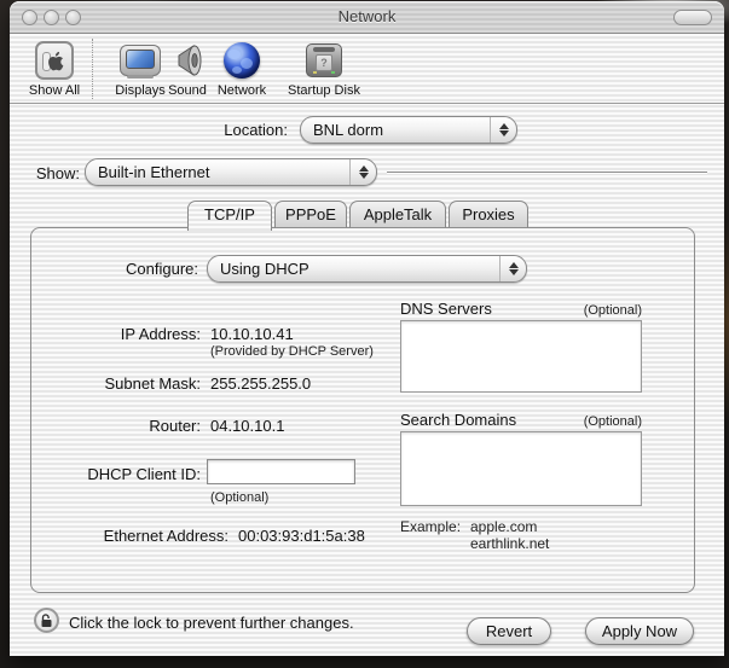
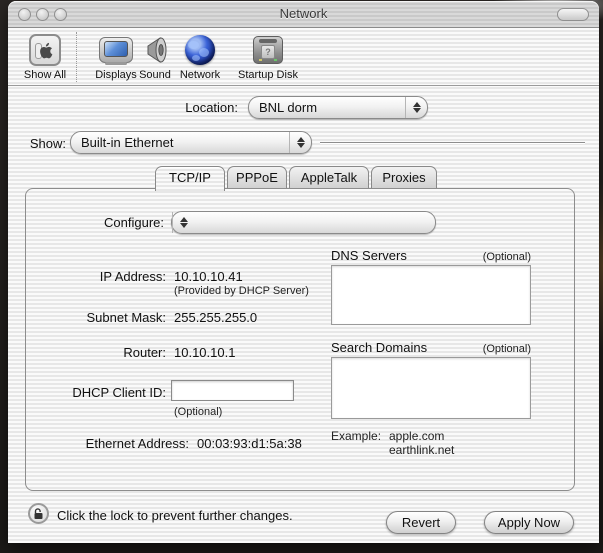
  Network
  Show All
  Displays
  Sound
  Network
  ?
  Startup Disk
  Location:
  BNL dorm
  Show:
  Built-in Ethernet
  TCP/IP
  PPPoE
  AppleTalk
  Proxies
  Configure:
- Using DHCP
  IP Address:
  10.10.10.41
  (Provided by DHCP Server)
  Subnet Mask:
  255.255.255.0
  Router:
- 04.10.10.1
+ 10.10.10.1
  DHCP Client ID:
  (Optional)
  Ethernet Address:
  00:03:93:d1:5a:38
  DNS Servers
  (Optional)
  Search Domains
  (Optional)
  Example:
  apple.com
  earthlink.net
  Click the lock to prevent further changes.
  Revert
  Apply Now
